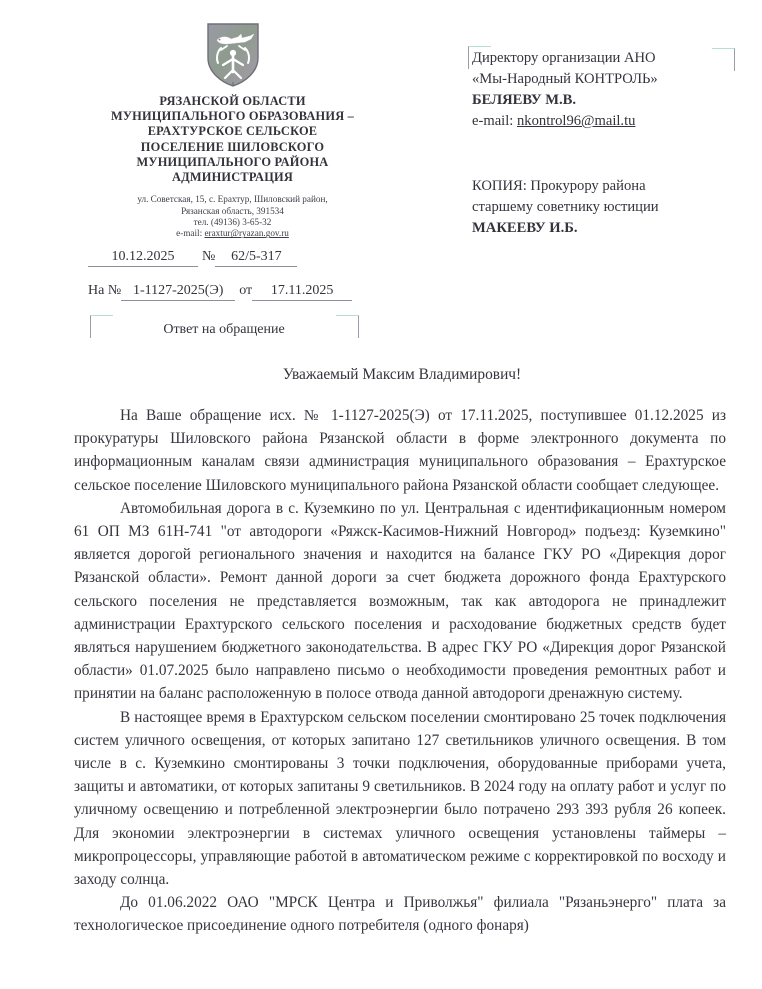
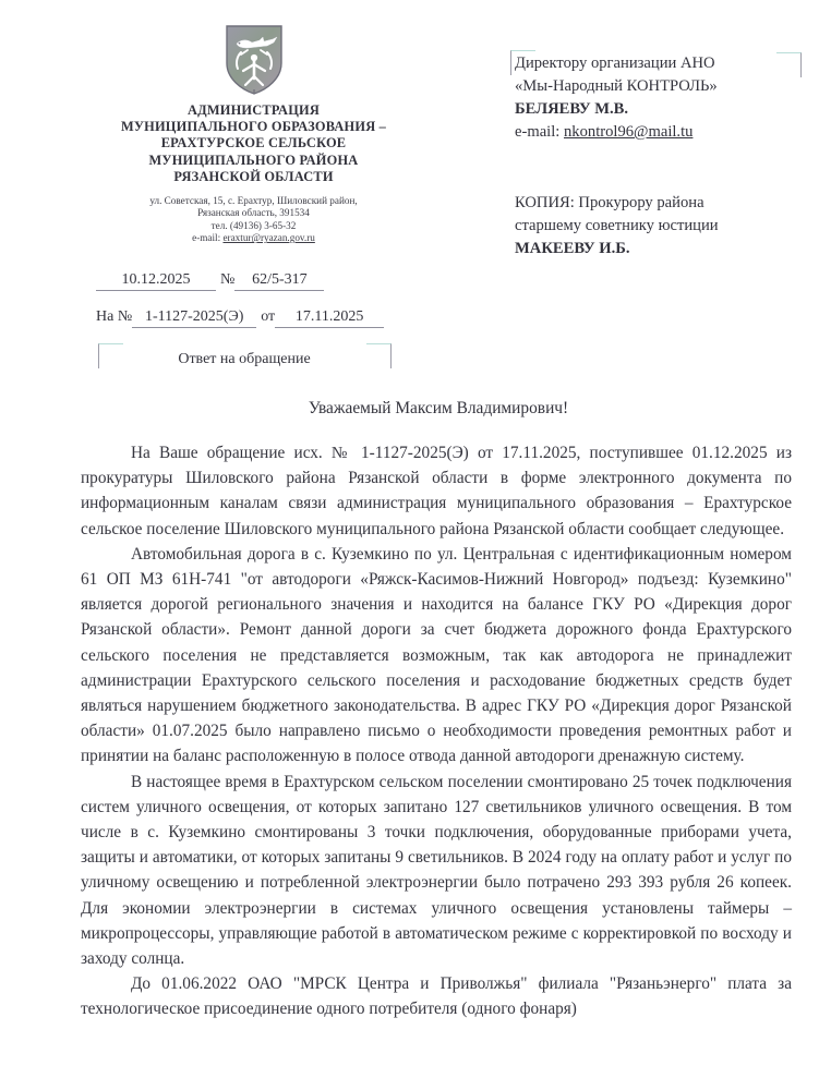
- РЯЗАНСКОЙ ОБЛАСТИ
+ АДМИНИСТРАЦИЯ
  МУНИЦИПАЛЬНОГО ОБРАЗОВАНИЯ –
  ЕРАХТУРСКОЕ СЕЛЬСКОЕ
- ПОСЕЛЕНИЕ ШИЛОВСКОГО
  МУНИЦИПАЛЬНОГО РАЙОНА
- АДМИНИСТРАЦИЯ
+ РЯЗАНСКОЙ ОБЛАСТИ
  ул. Советская, 15, с. Ерахтур, Шиловский район,
  Рязанская область, 391534
  тел. (49136) 3-65-32
  e-mail: eraxtur@ryazan.gov.ru
  10.12.2025 № 62/5-317
  На № 1-1127-2025(Э) от 17.11.2025
  Директору организации АНО
  «Мы-Народный КОНТРОЛЬ»
  БЕЛЯЕВУ М.В.
  e-mail: nkontrol96@mail.tu
  КОПИЯ: Прокурору района
  старшему советнику юстиции
  МАКЕЕВУ И.Б.
  Ответ на обращение
  Уважаемый Максим Владимирович!
  На Ваше обращение исх. № 1-1127-2025(Э) от 17.11.2025, поступившее 01.12.2025 из прокуратуры Шиловского района Рязанской области в форме электронного документа по информационным каналам связи администрация муниципального образования – Ерахтурское сельское поселение Шиловского муниципального района Рязанской области сообщает следующее.
  Автомобильная дорога в с. Куземкино по ул. Центральная с идентификационным номером 61 ОП МЗ 61Н-741 "от автодороги «Ряжск-Касимов-Нижний Новгород» подъезд: Куземкино" является дорогой регионального значения и находится на балансе ГКУ РО «Дирекция дорог Рязанской области». Ремонт данной дороги за счет бюджета дорожного фонда Ерахтурского сельского поселения не представляется возможным, так как автодорога не принадлежит администрации Ерахтурского сельского поселения и расходование бюджетных средств будет являться нарушением бюджетного законодательства. В адрес ГКУ РО «Дирекция дорог Рязанской области» 01.07.2025 было направлено письмо о необходимости проведения ремонтных работ и принятии на баланс расположенную в полосе отвода данной автодороги дренажную систему.
  В настоящее время в Ерахтурском сельском поселении смонтировано 25 точек подключения систем уличного освещения, от которых запитано 127 светильников уличного освещения. В том числе в с. Куземкино смонтированы 3 точки подключения, оборудованные приборами учета, защиты и автоматики, от которых запитаны 9 светильников. В 2024 году на оплату работ и услуг по уличному освещению и потребленной электроэнергии было потрачено 293 393 рубля 26 копеек. Для экономии электроэнергии в системах уличного освещения установлены таймеры – микропроцессоры, управляющие работой в автоматическом режиме с корректировкой по восходу и заходу солнца.
  До 01.06.2022 ОАО "МРСК Центра и Приволжья" филиала "Рязаньэнерго" плата за технологическое присоединение одного потребителя (одного фонаря)
